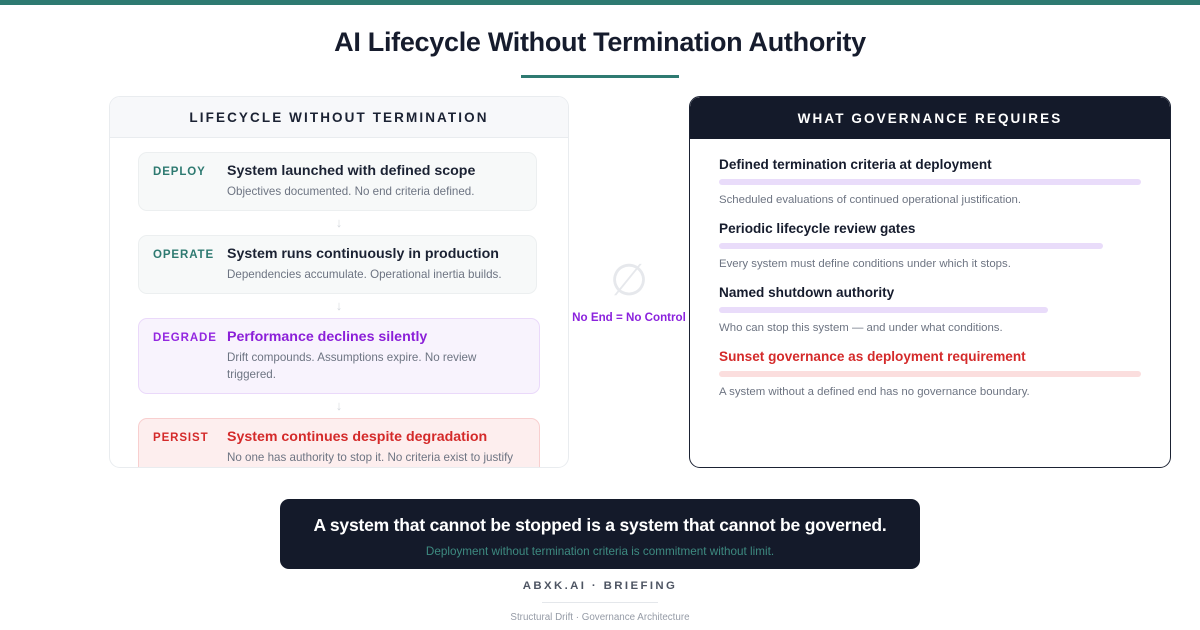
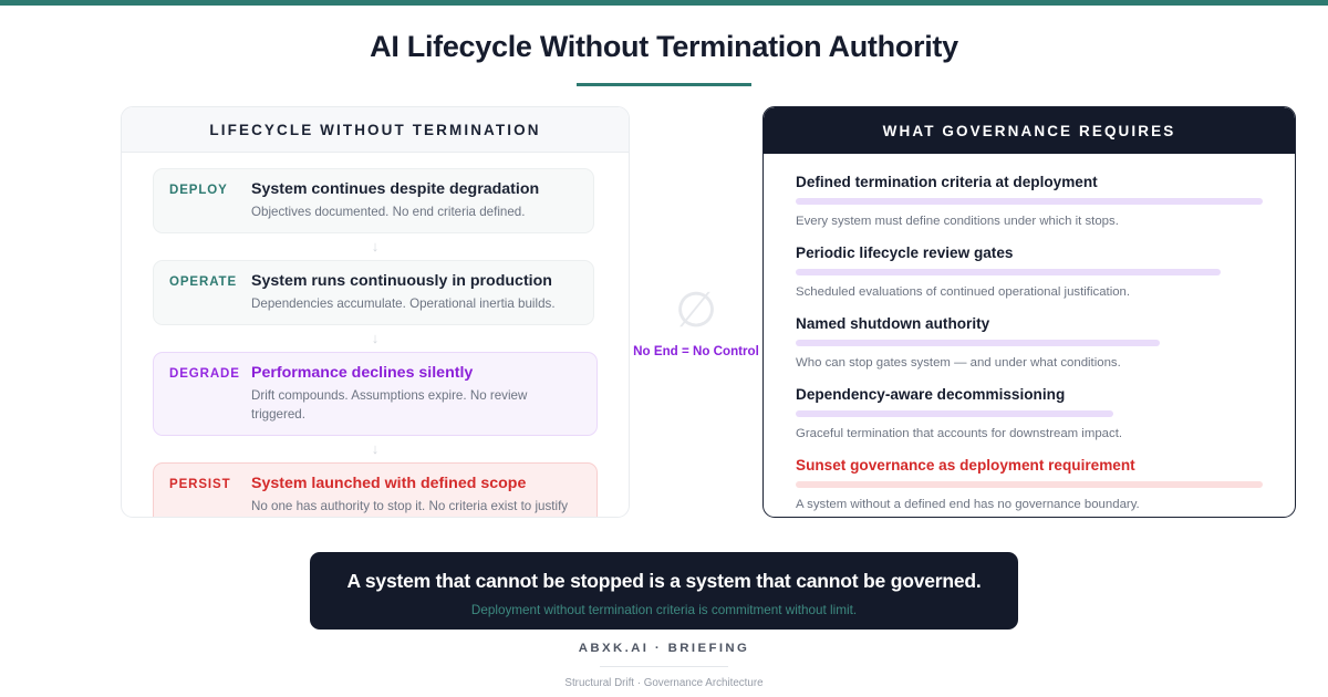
  AI Lifecycle Without Termination Authority
  LIFECYCLE WITHOUT TERMINATION
  DEPLOY
- System launched with defined scope
+ System continues despite degradation
  Objectives documented. No end criteria defined.
  ↓
  OPERATE
  System runs continuously in production
  Dependencies accumulate. Operational inertia builds.
  ↓
  DEGRADE
  Performance declines silently
  Drift compounds. Assumptions expire. No review triggered.
  ↓
  PERSIST
- System continues despite degradation
+ System launched with defined scope
  No one has authority to stop it. No criteria exist to justify
  ∅
  No End = No Control
  WHAT GOVERNANCE REQUIRES
  Defined termination criteria at deployment
- Scheduled evaluations of continued operational justification.
+ Every system must define conditions under which it stops.
  Periodic lifecycle review gates
- Every system must define conditions under which it stops.
+ Scheduled evaluations of continued operational justification.
  Named shutdown authority
- Who can stop this system — and under what conditions.
+ Who can stop gates system — and under what conditions.
+ Dependency-aware decommissioning
+ Graceful termination that accounts for downstream impact.
  Sunset governance as deployment requirement
  A system without a defined end has no governance boundary.
  A system that cannot be stopped is a system that cannot be governed.
  Deployment without termination criteria is commitment without limit.
  ABXK.AI · BRIEFING
  Structural Drift · Governance Architecture
